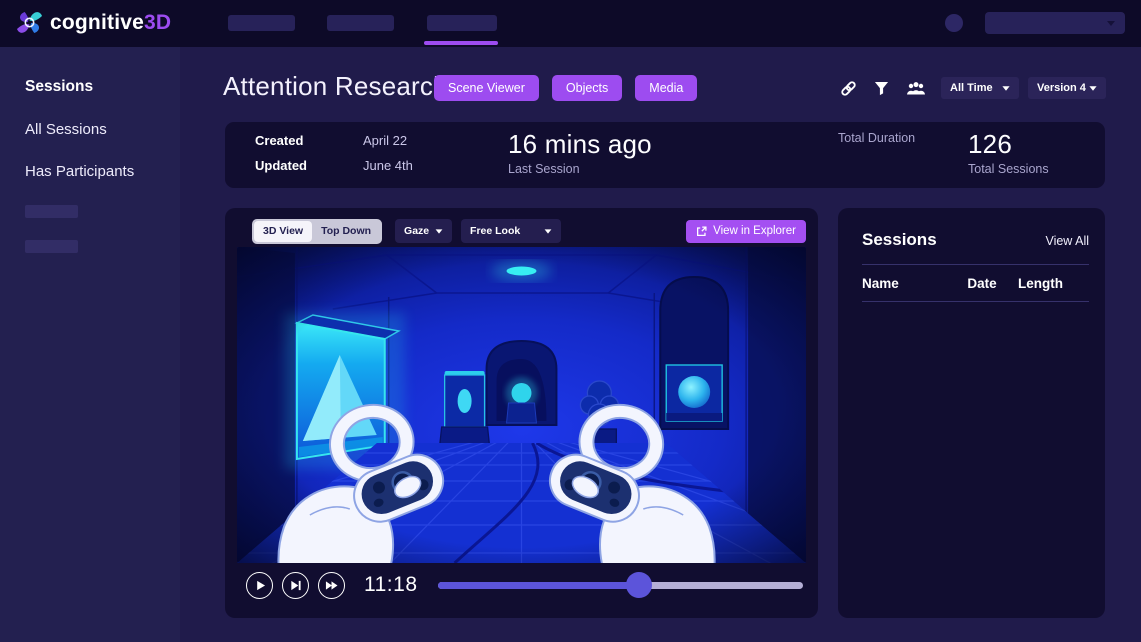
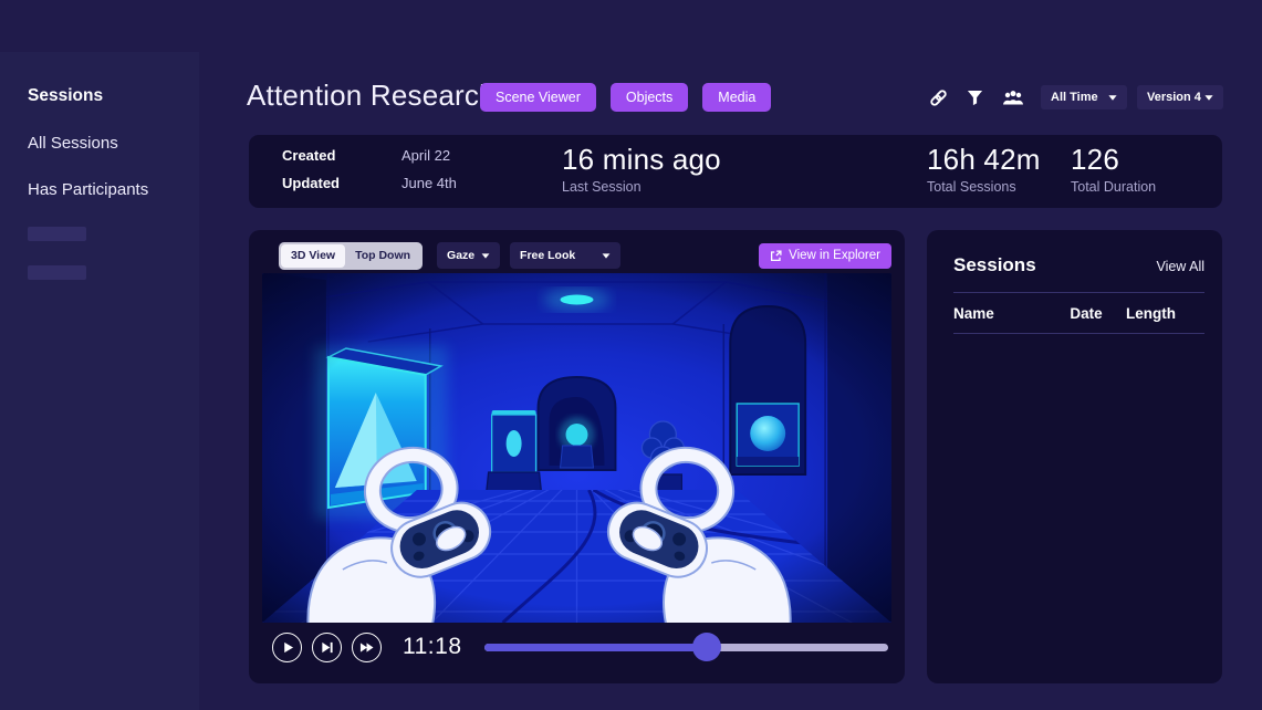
- cognitive3D
  Sessions
  All Sessions
  Has Participants
  Attention Researc
  Scene Viewer
  Objects
  Media
  All Time
  Version 4
  Created
  April 22
  Updated
  June 4th
  16 mins ago
  Last Session
+ 16h 42m
- Total Duration
+ Total Sessions
  126
- Total Sessions
+ Total Duration
  3D View
  Top Down
  Gaze
  Free Look
  View in Explorer
  11:18
  Sessions
  View All
  Name
  Date
  Length
